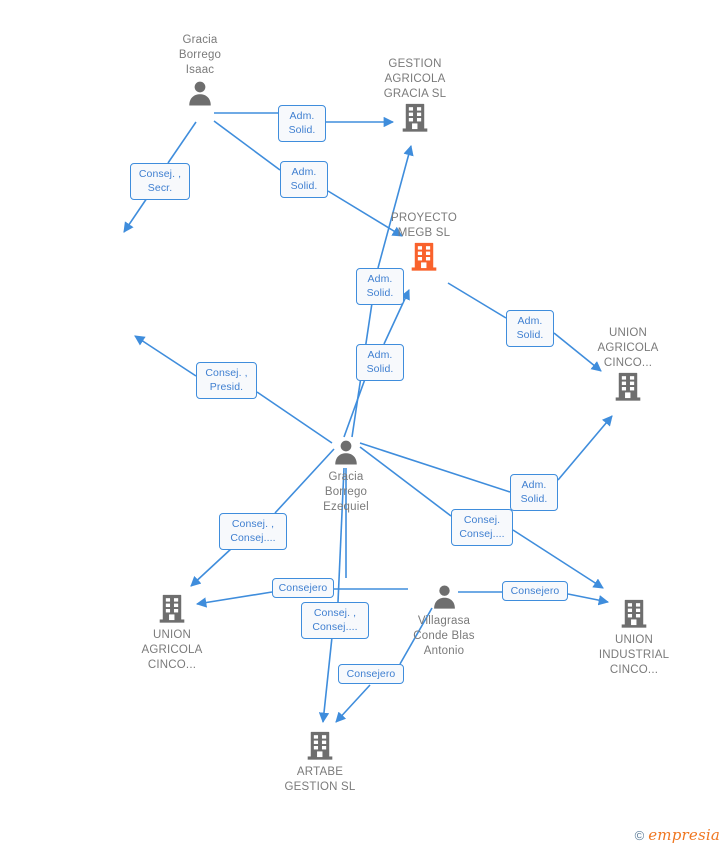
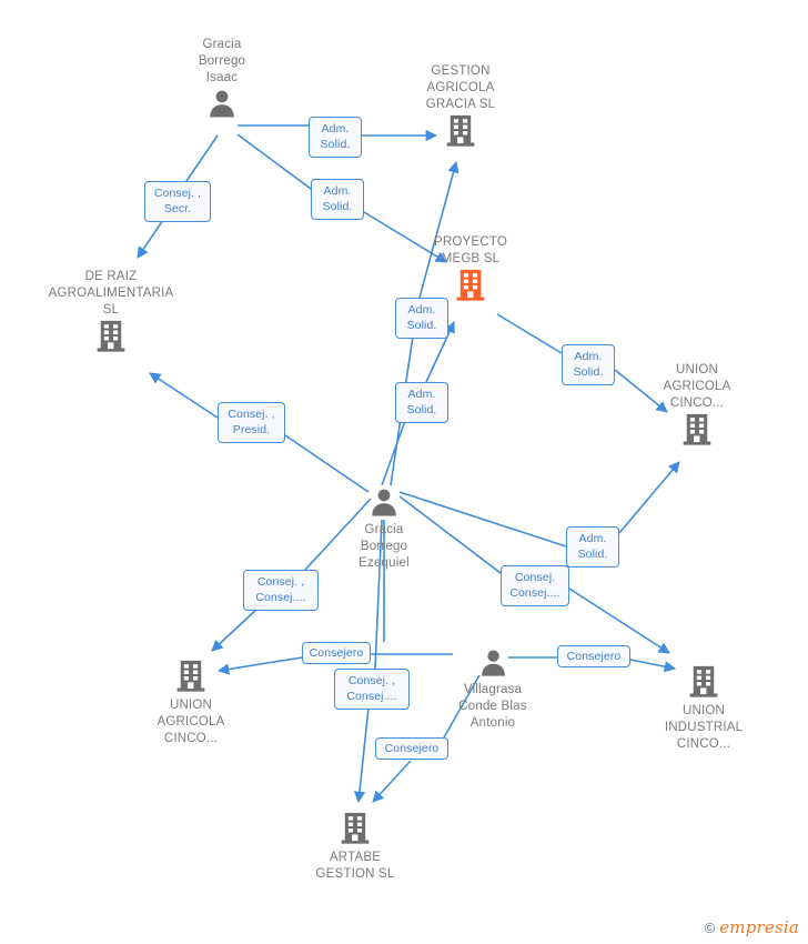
  Gracia
  Borrego
  Isaac
  GESTION
  AGRICOLA
  GRACIA SL
+ DE RAIZ
+ AGROALIMENTARIA
+ SL
  PROYECTO
  MEGB SL
  UNION
  AGRICOLA
  CINCO...
  Gracia
  Borrego
  Ezequiel
  Villagrasa
  Conde Blas
  Antonio
  UNION
  AGRICOLA
  CINCO...
  UNION
  INDUSTRIAL
  CINCO...
  ARTABE
  GESTION SL
  Adm.
  Solid.
  Consej. ,
  Secr.
  Adm.
  Solid.
  Adm.
  Solid.
  Adm.
  Solid.
  Adm.
  Solid.
  Consej. ,
  Presid.
  Adm.
  Solid.
  Consej. ,
  Consej....
  Consej.
  Consej....
  Consejero
  Consej. ,
  Consej....
  Consejero
  Consejero
  ©
  empresia
